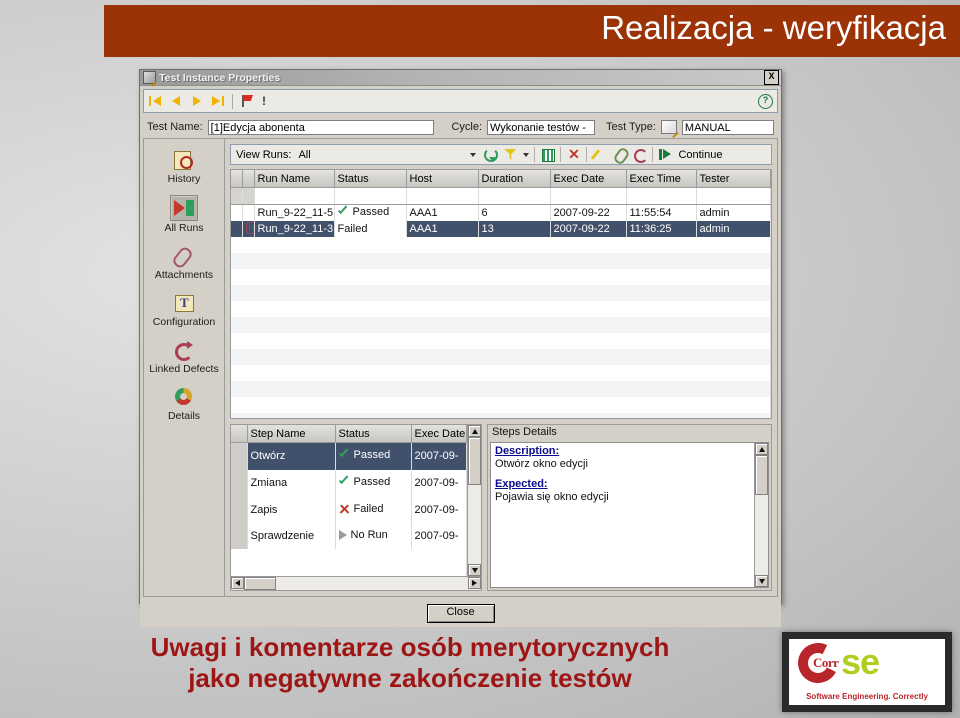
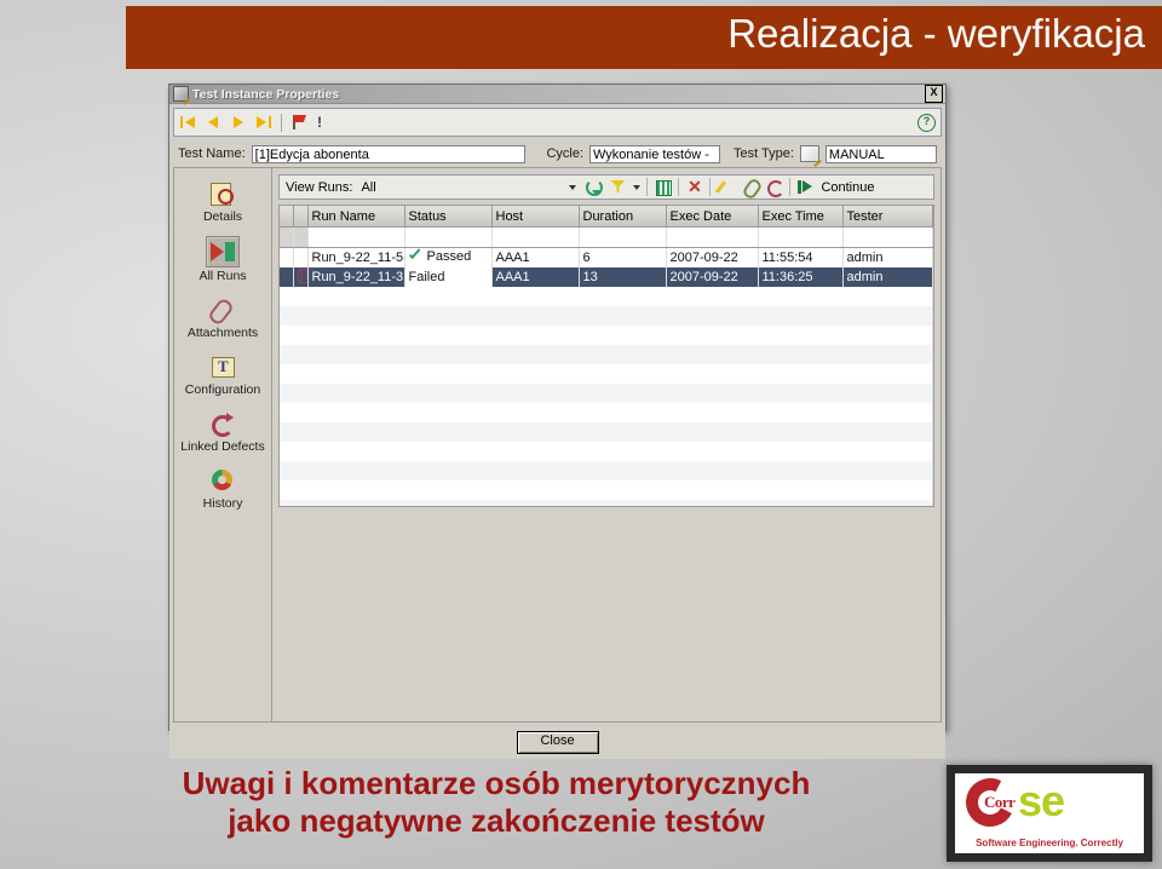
  Realizacja - weryfikacja
  Test Instance Properties
  X
  !
  ?
  Test Name:
  [1]Edycja abonenta
  Cycle:
  Wykonanie testów -
  Test Type:
  MANUAL
- History
+ Details
  All Runs
  Attachments
  Configuration
  Linked Defects
- Details
+ History
  View Runs:
  All
  ✕
  Continue
  		Run Name	Status	Host	Duration	Exec Date	Exec Time	Tester
  		Run_9-22_11-5	Passed	AAA1	6	2007-09-22	11:55:54	admin
  		Run_9-22_11-3	Failed	AAA1	13	2007-09-22	11:36:25	admin
- 	Step Name	Status	Exec Date
- 	Otwórz	Passed	2007-09-
- 	Zmiana	Passed	2007-09-
- 	Zapis	Failed	2007-09-
- 	Sprawdzenie	No Run	2007-09-
- Steps Details
- Description:
- Otwórz okno edycji
- Expected:
- Pojawia się okno edycji
  Close
  Uwagi i komentarze osób merytorycznych
  jako negatywne zakończenie testów
  Corr
  se
  Software Engineering. Correctly
